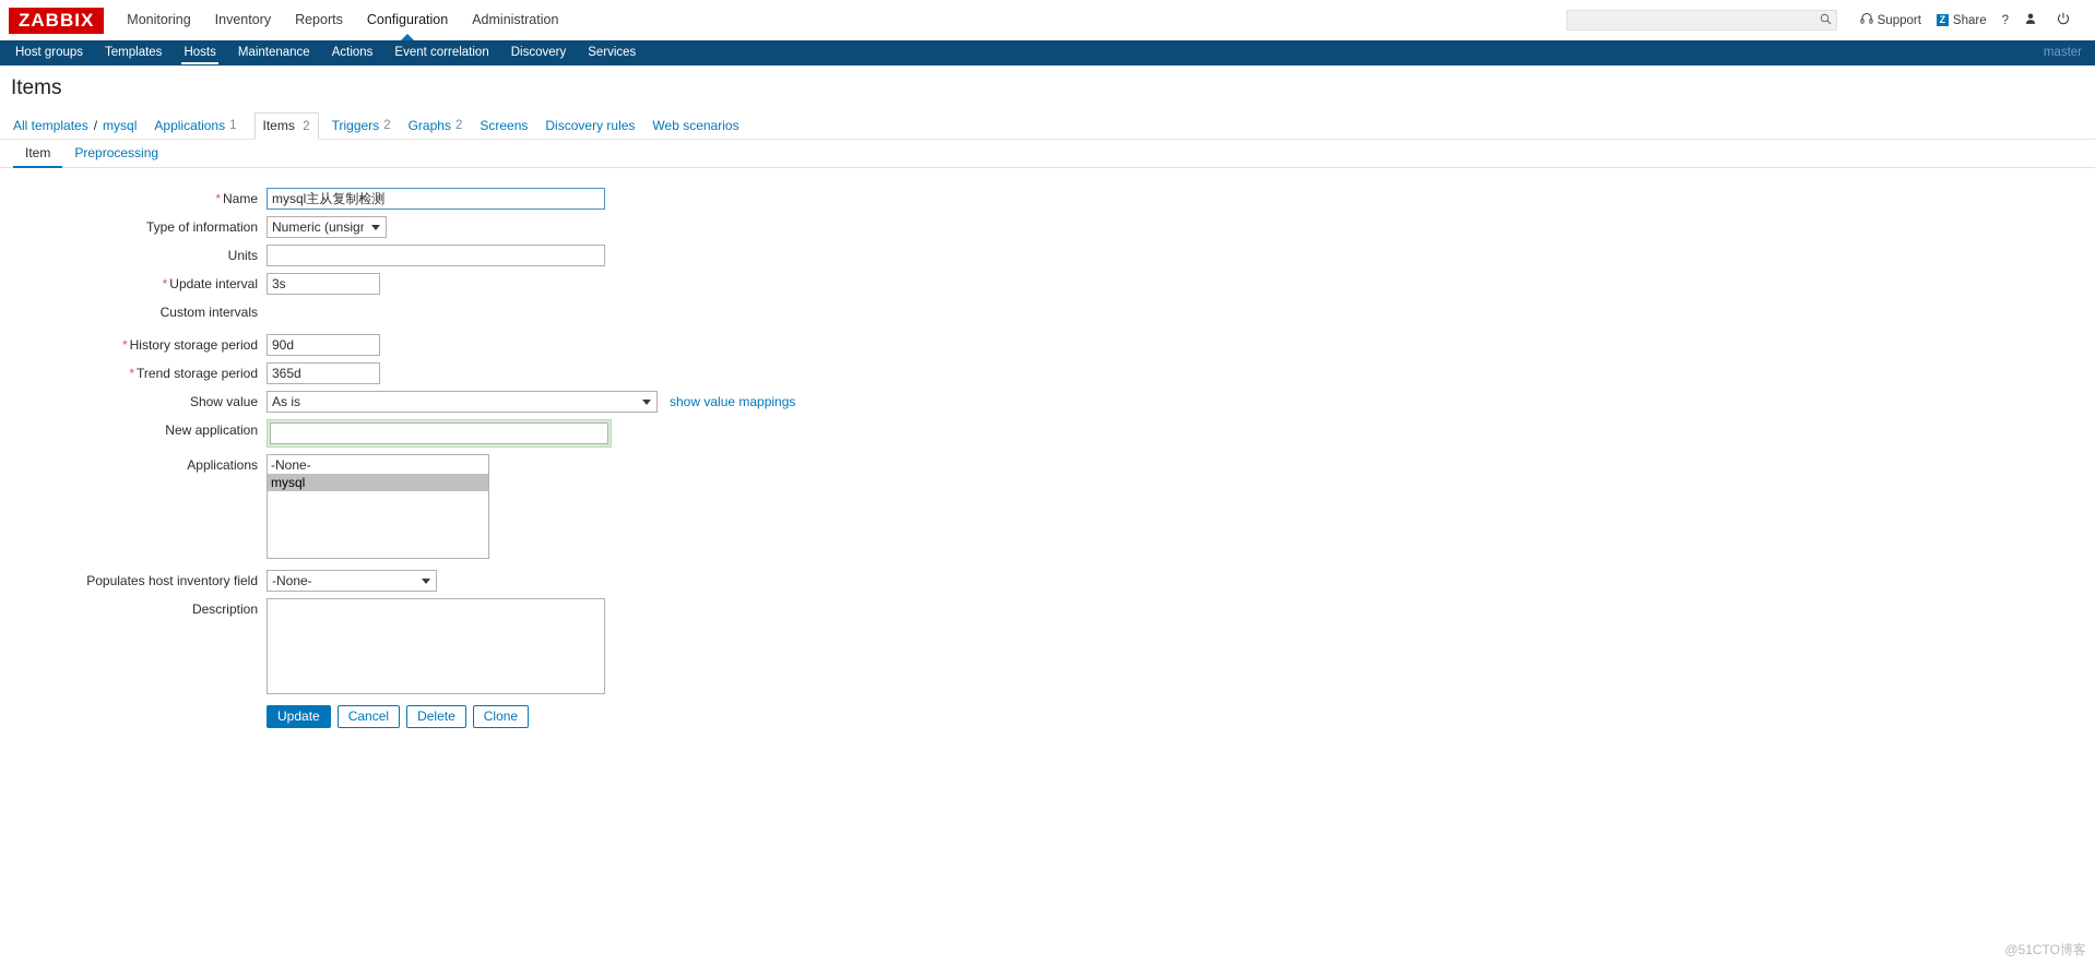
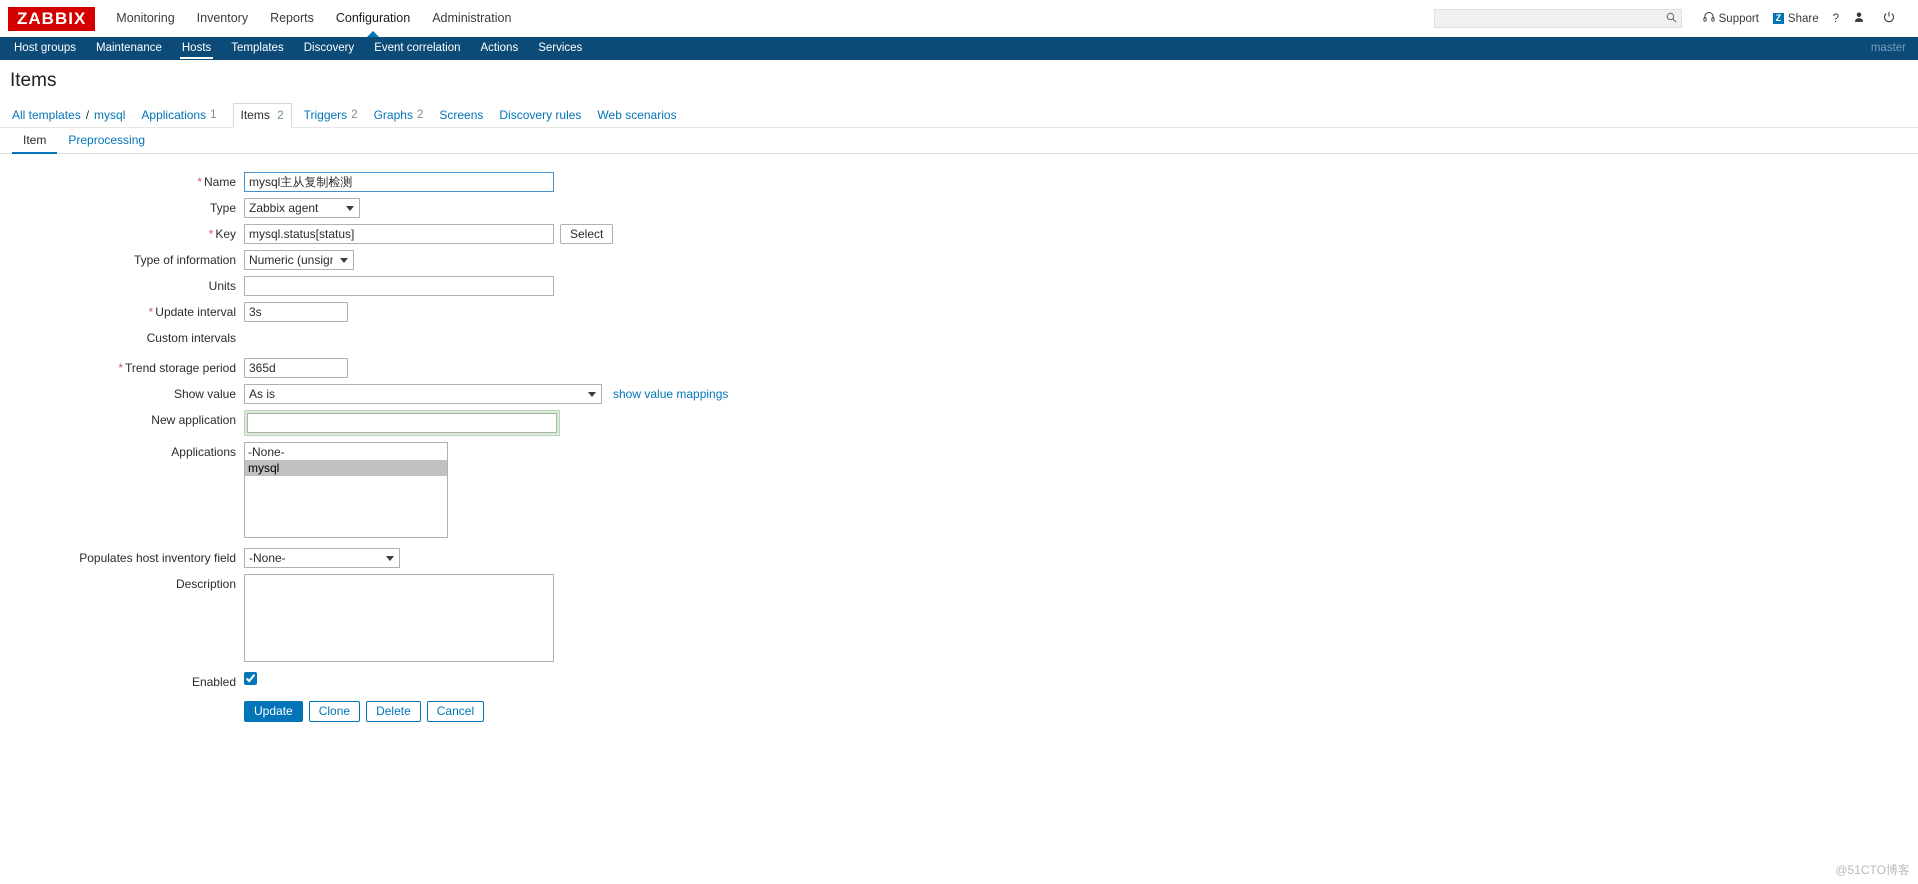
  ZABBIX
  Monitoring
  Inventory
  Reports
  Configuration
  Administration
  Support
  Z
  Share
  ?
  Host groups
- Templates
+ Maintenance
  Hosts
- Maintenance
+ Templates
- Actions
+ Discovery
  Event correlation
- Discovery
+ Actions
  Services
  master
  Items
  All templates
  /
  mysql
  Applications
  1
  Items 2
  Triggers
  2
  Graphs
  2
  Screens
  Discovery rules
  Web scenarios
  Item
  Preprocessing
  * Name
  mysql主从复制检测
+ Type
+ Zabbix agent
+ * Key
+ mysql.status[status]
+ Select
  Type of information
  Numeric (unsig
  Units
  * Update interval
  3s
  Custom intervals
- * History storage period
- 90d
  * Trend storage period
  365d
  Show value
  As is
  show value mappings
  New application
  Applications
  -None-
  mysql
  Populates host inventory field
  -None-
  Description
+ Enabled
  Update
- Cancel
+ Clone
  Delete
- Clone
+ Cancel
  @51CTO博客
